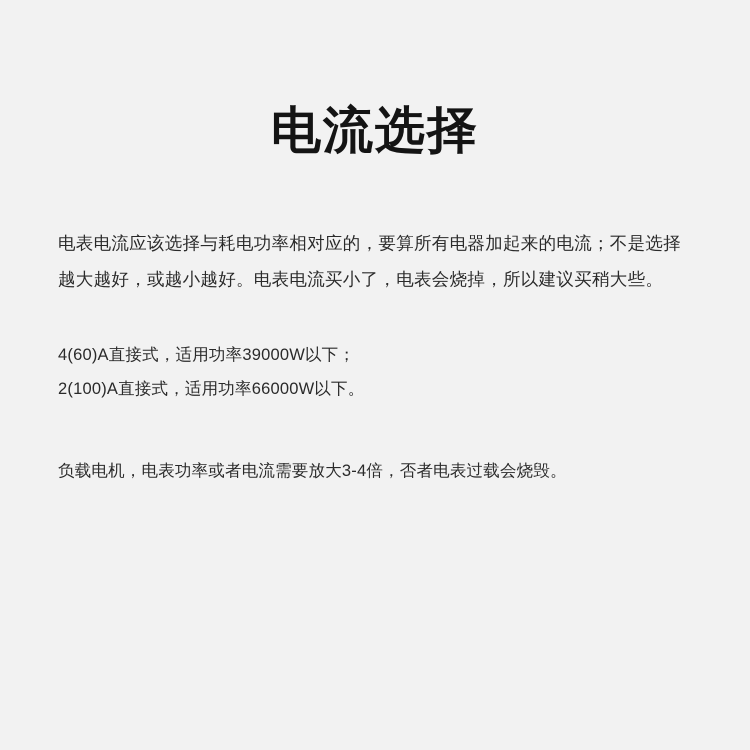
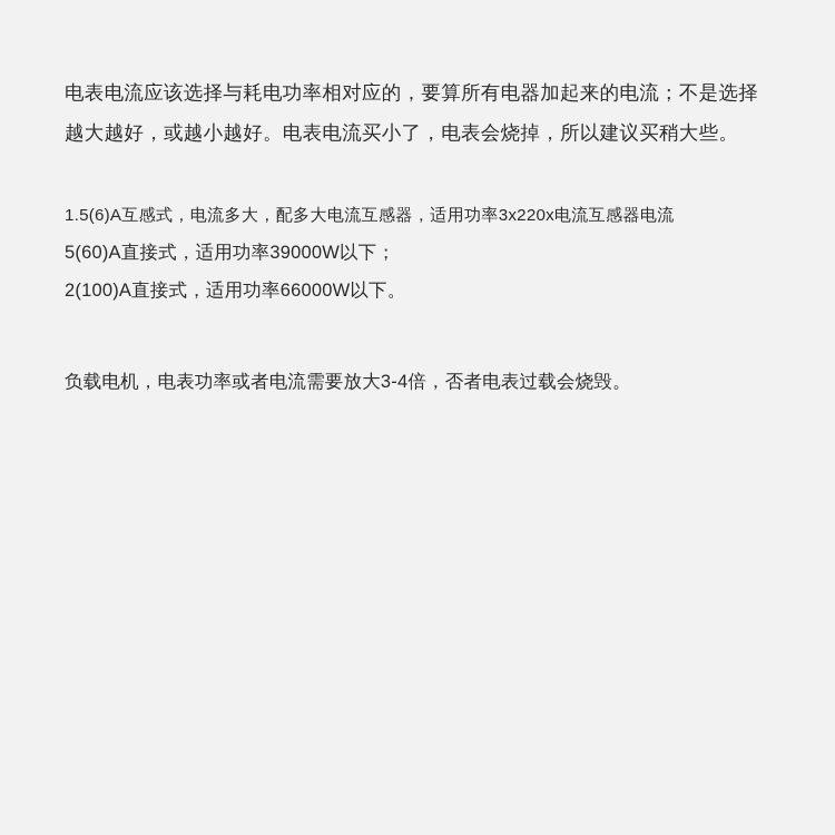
- 电流选择
  电表电流应该选择与耗电功率相对应的，要算所有电器加起来的电流；不是选择越大越好，或越小越好。电表电流买小了，电表会烧掉，所以建议买稍大些。
+ 1.5(6)A互感式，电流多大，配多大电流互感器，适用功率3x220x电流互感器电流
- 4(60)A直接式，适用功率39000W以下；
+ 5(60)A直接式，适用功率39000W以下；
  2(100)A直接式，适用功率66000W以下。
  负载电机，电表功率或者电流需要放大3-4倍，否者电表过载会烧毁。
